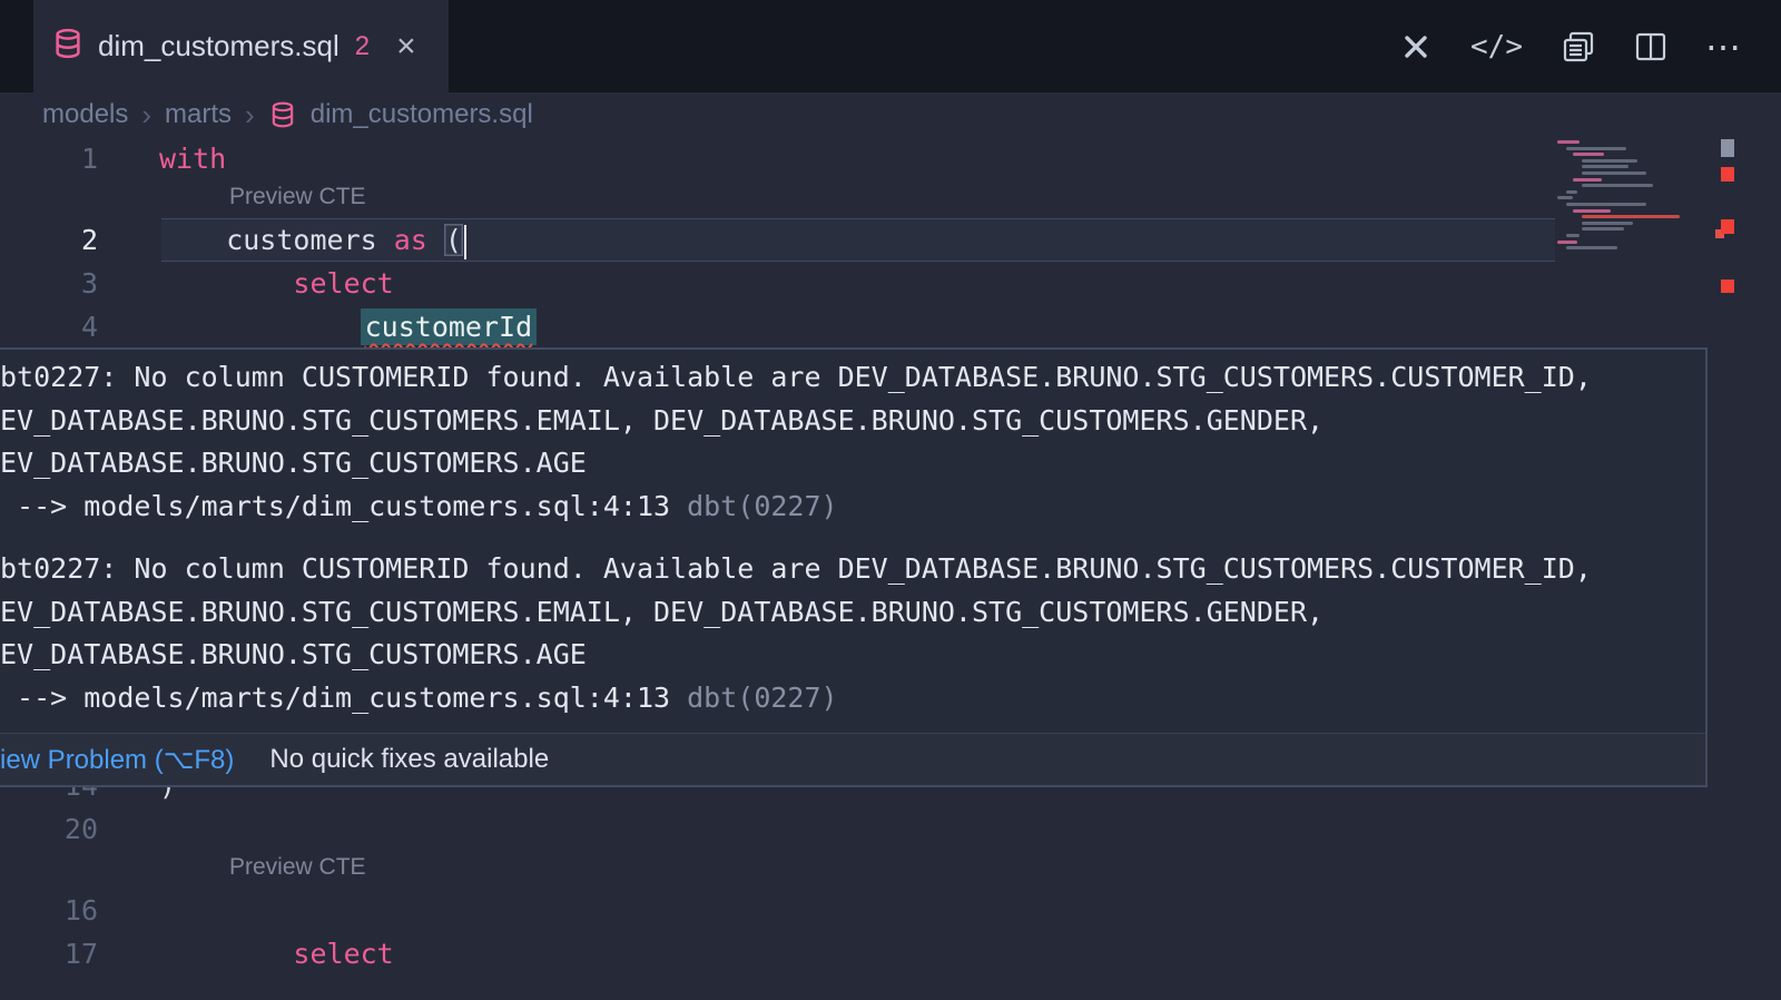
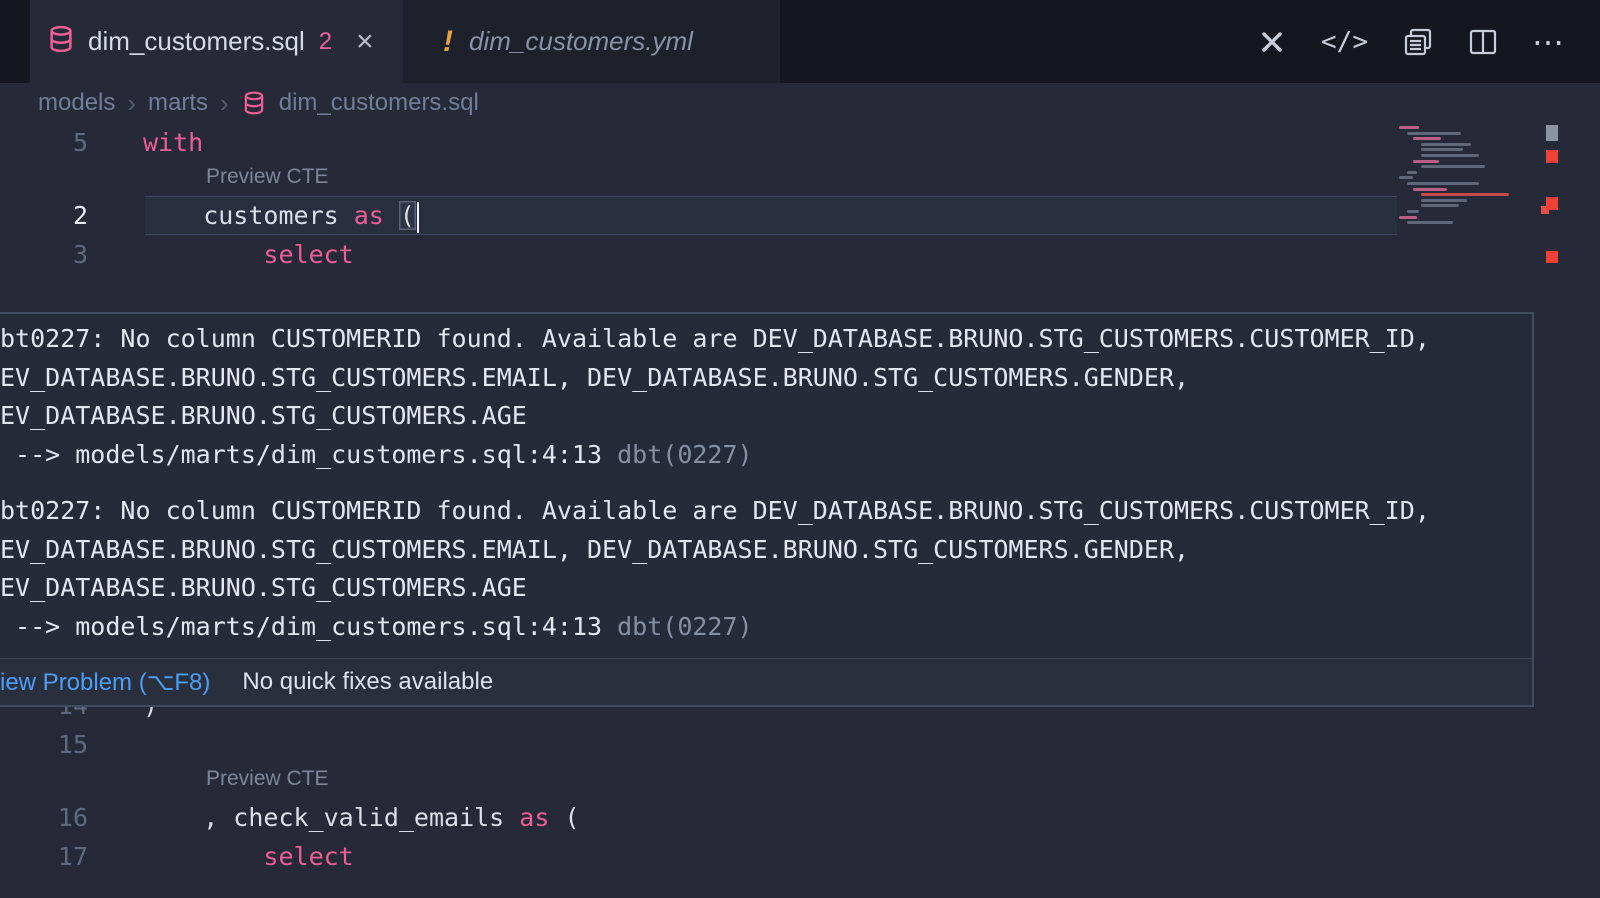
  dim_customers.sql
  2
  ×
+ !
+ dim_customers.yml
  </>
  ⋯
  models
  ›
  marts
  ›
  dim_customers.sql
- 1
+ 5
  with
  Preview CTE
  2
  customers as (
  3
  select
- 4
- customerId
- 20
+ 15
  Preview CTE
  16
+ , check_valid_emails as (
  17
  select
  bt0227: No column CUSTOMERID found. Available are DEV_DATABASE.BRUNO.STG_CUSTOMERS.CUSTOMER_ID,
  EV_DATABASE.BRUNO.STG_CUSTOMERS.EMAIL, DEV_DATABASE.BRUNO.STG_CUSTOMERS.GENDER,
  EV_DATABASE.BRUNO.STG_CUSTOMERS.AGE
  --> models/marts/dim_customers.sql:4:13 dbt(0227)
  bt0227: No column CUSTOMERID found. Available are DEV_DATABASE.BRUNO.STG_CUSTOMERS.CUSTOMER_ID,
  EV_DATABASE.BRUNO.STG_CUSTOMERS.EMAIL, DEV_DATABASE.BRUNO.STG_CUSTOMERS.GENDER,
  EV_DATABASE.BRUNO.STG_CUSTOMERS.AGE
  --> models/marts/dim_customers.sql:4:13 dbt(0227)
  iew Problem (⌥F8)
  No quick fixes available
